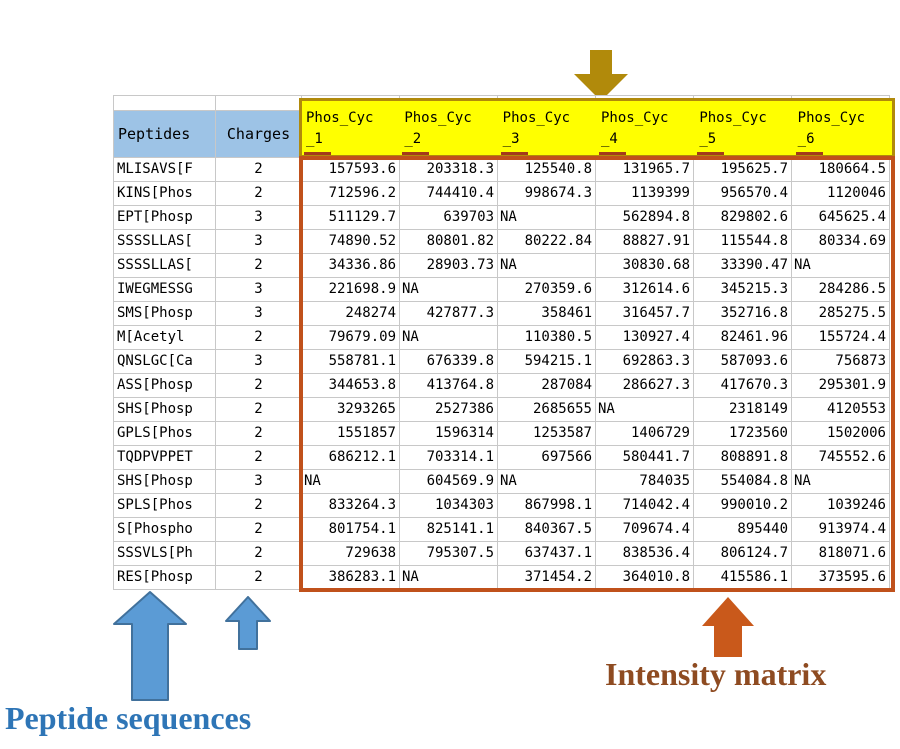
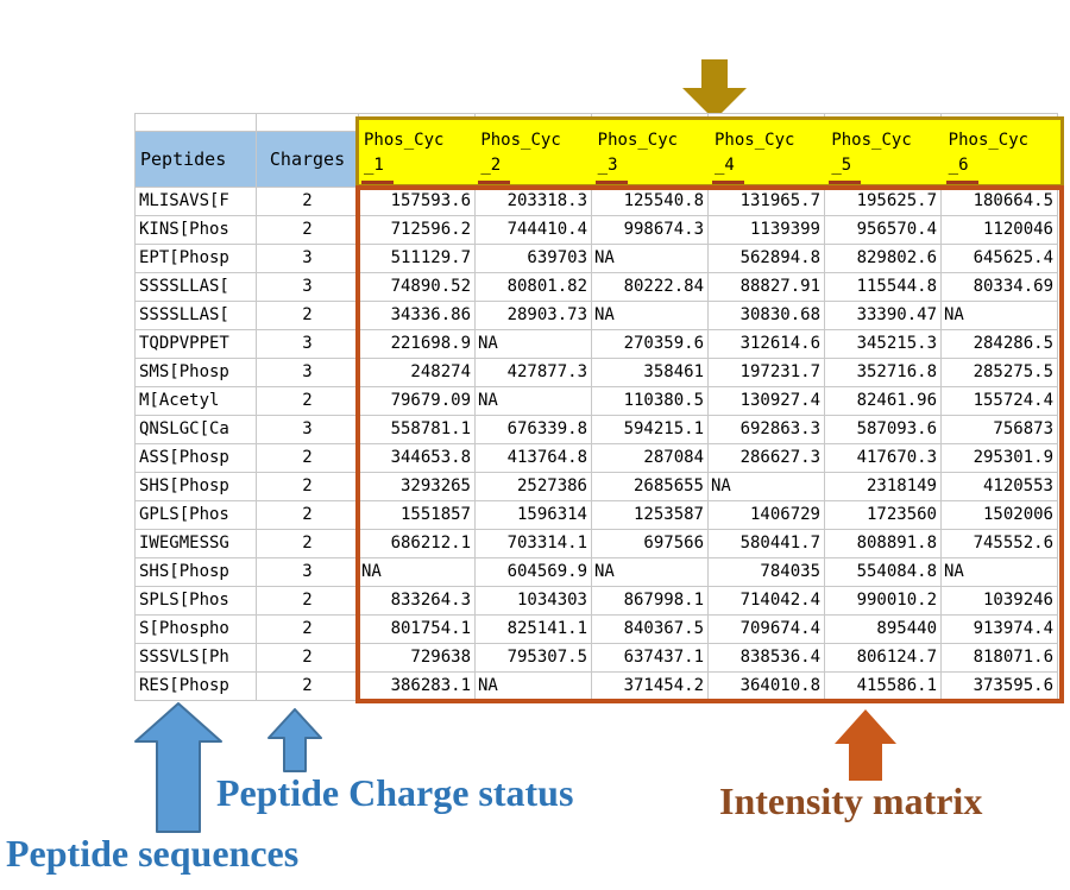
  Peptides
  Charges
  MLISAVS[F
  2
  157593.6
  203318.3
  125540.8
  131965.7
  195625.7
  180664.5
  KINS[Phos
  2
  712596.2
  744410.4
  998674.3
  1139399
  956570.4
  1120046
  EPT[Phosp
  3
  511129.7
  639703
  NA
  562894.8
  829802.6
  645625.4
  SSSSLLAS[
  3
  74890.52
  80801.82
  80222.84
  88827.91
  115544.8
  80334.69
  SSSSLLAS[
  2
  34336.86
  28903.73
  NA
  30830.68
  33390.47
  NA
- IWEGMESSG
+ TQDPVPPET
  3
  221698.9
  NA
  270359.6
  312614.6
  345215.3
  284286.5
  SMS[Phosp
  3
  248274
  427877.3
  358461
- 316457.7
+ 197231.7
  352716.8
  285275.5
  M[Acetyl
  2
  79679.09
  NA
  110380.5
  130927.4
  82461.96
  155724.4
  QNSLGC[Ca
  3
  558781.1
  676339.8
  594215.1
  692863.3
  587093.6
  756873
  ASS[Phosp
  2
  344653.8
  413764.8
  287084
  286627.3
  417670.3
  295301.9
  SHS[Phosp
  2
  3293265
  2527386
  2685655
  NA
  2318149
  4120553
  GPLS[Phos
  2
  1551857
  1596314
  1253587
  1406729
  1723560
  1502006
- TQDPVPPET
+ IWEGMESSG
  2
  686212.1
  703314.1
  697566
  580441.7
  808891.8
  745552.6
  SHS[Phosp
  3
  NA
  604569.9
  NA
  784035
  554084.8
  NA
  SPLS[Phos
  2
  833264.3
  1034303
  867998.1
  714042.4
  990010.2
  1039246
  S[Phospho
  2
  801754.1
  825141.1
  840367.5
  709674.4
  895440
  913974.4
  SSSVLS[Ph
  2
  729638
  795307.5
  637437.1
  838536.4
  806124.7
  818071.6
  RES[Phosp
  2
  386283.1
  NA
  371454.2
  364010.8
  415586.1
  373595.6
  Phos_Cyc
  _1
  Phos_Cyc
  _2
  Phos_Cyc
  _3
  Phos_Cyc
  _4
  Phos_Cyc
  _5
  Phos_Cyc
  _6
+ Peptide Charge status
  Peptide sequences
  Intensity matrix
